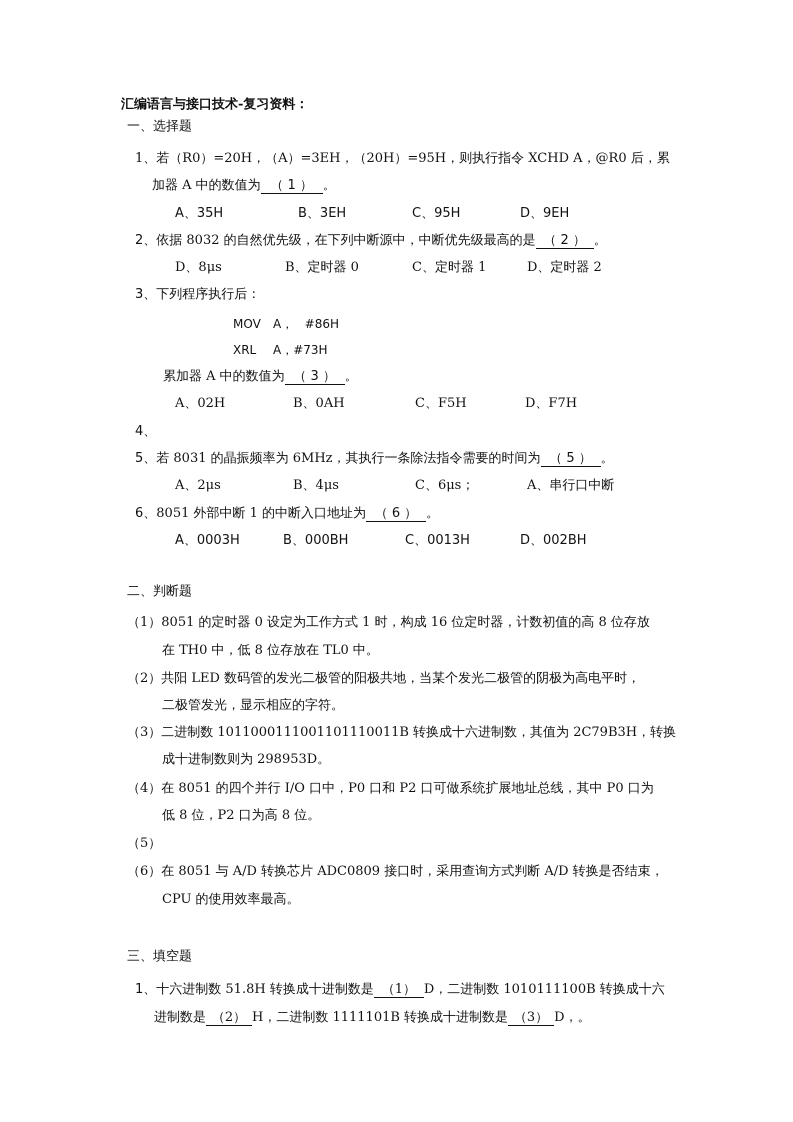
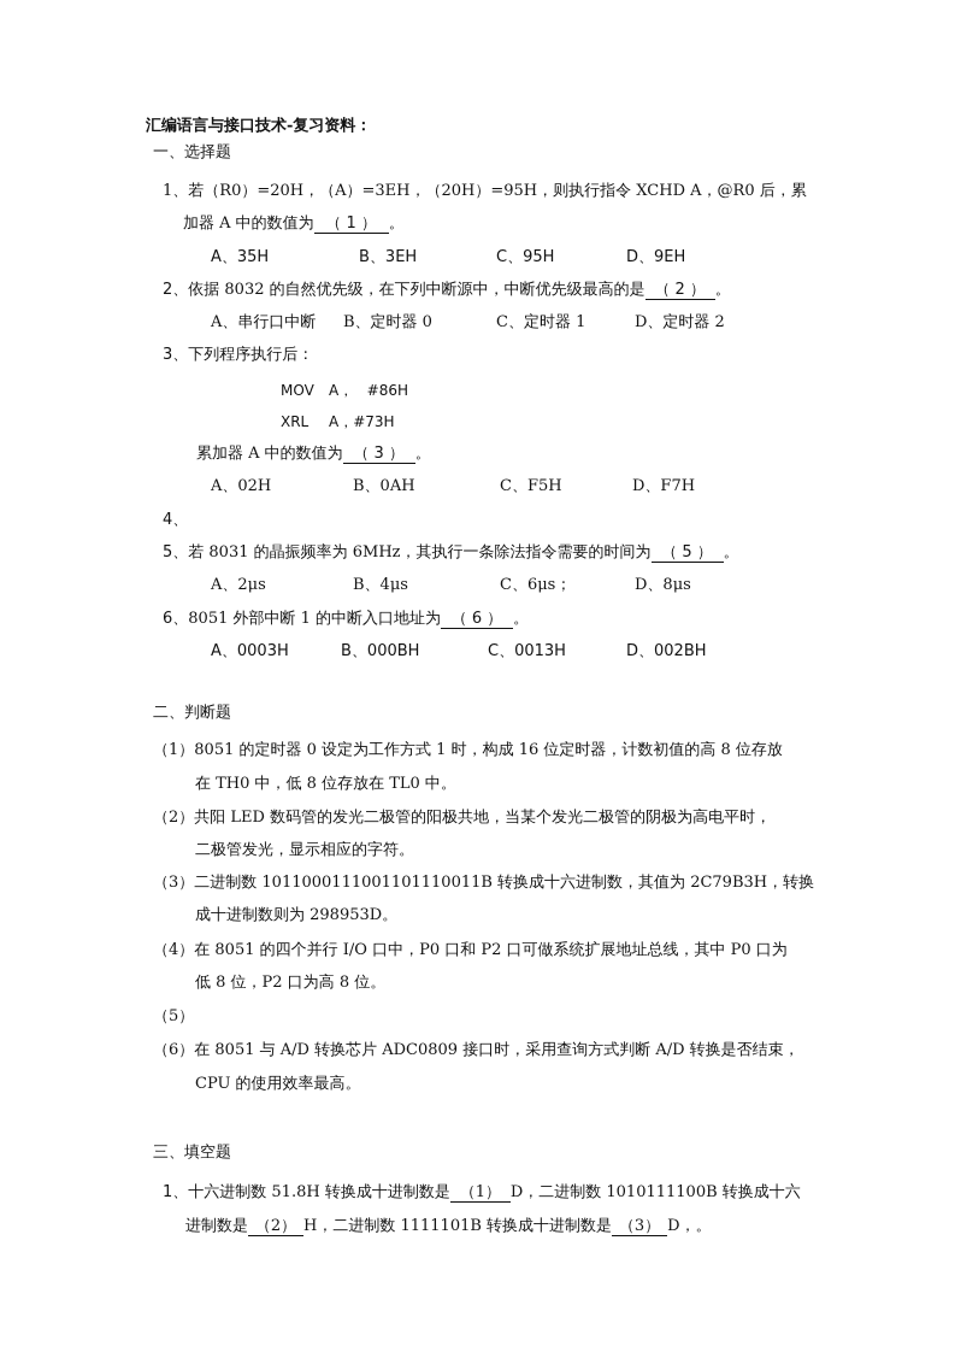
  汇编语言与接口技术-复习资料：
  一、选择题
  1、若（R0）=20H，（A）=3EH，（20H）=95H，则执行指令 XCHD A，@R0 后，累
  加器 A 中的数值为 （ 1 ） 。
  A、35H
  B、3EH
  C、95H
  D、9EH
  2、依据 8032 的自然优先级，在下列中断源中，中断优先级最高的是 （ 2 ） 。
- D、8μs
+ A、串行口中断
  B、定时器 0
  C、定时器 1
  D、定时器 2
  3、下列程序执行后：
  MOV A， #86H
  XRL A，#73H
  累加器 A 中的数值为 （ 3 ） 。
  A、02H
  B、0AH
  C、F5H
  D、F7H
  4、
  5、若 8031 的晶振频率为 6MHz，其执行一条除法指令需要的时间为 （ 5 ） 。
  A、2μs
  B、4μs
  C、6μs；
- A、串行口中断
+ D、8μs
  6、8051 外部中断 1 的中断入口地址为 （ 6 ） 。
  A、0003H
  B、000BH
  C、0013H
  D、002BH
  二、判断题
  （1）8051 的定时器 0 设定为工作方式 1 时，构成 16 位定时器，计数初值的高 8 位存放
  在 TH0 中，低 8 位存放在 TL0 中。
  （2）共阳 LED 数码管的发光二极管的阳极共地，当某个发光二极管的阴极为高电平时，
  二极管发光，显示相应的字符。
  （3）二进制数 1011000111001101110011B 转换成十六进制数，其值为 2C79B3H，转换
  成十进制数则为 298953D。
  （4）在 8051 的四个并行 I/O 口中，P0 口和 P2 口可做系统扩展地址总线，其中 P0 口为
  低 8 位，P2 口为高 8 位。
  （5）
  （6）在 8051 与 A/D 转换芯片 ADC0809 接口时，采用查询方式判断 A/D 转换是否结束，
  CPU 的使用效率最高。
  三、填空题
  1、十六进制数 51.8H 转换成十进制数是 （1） D，二进制数 1010111100B 转换成十六
  进制数是 （2） H，二进制数 1111101B 转换成十进制数是 （3） D，。
